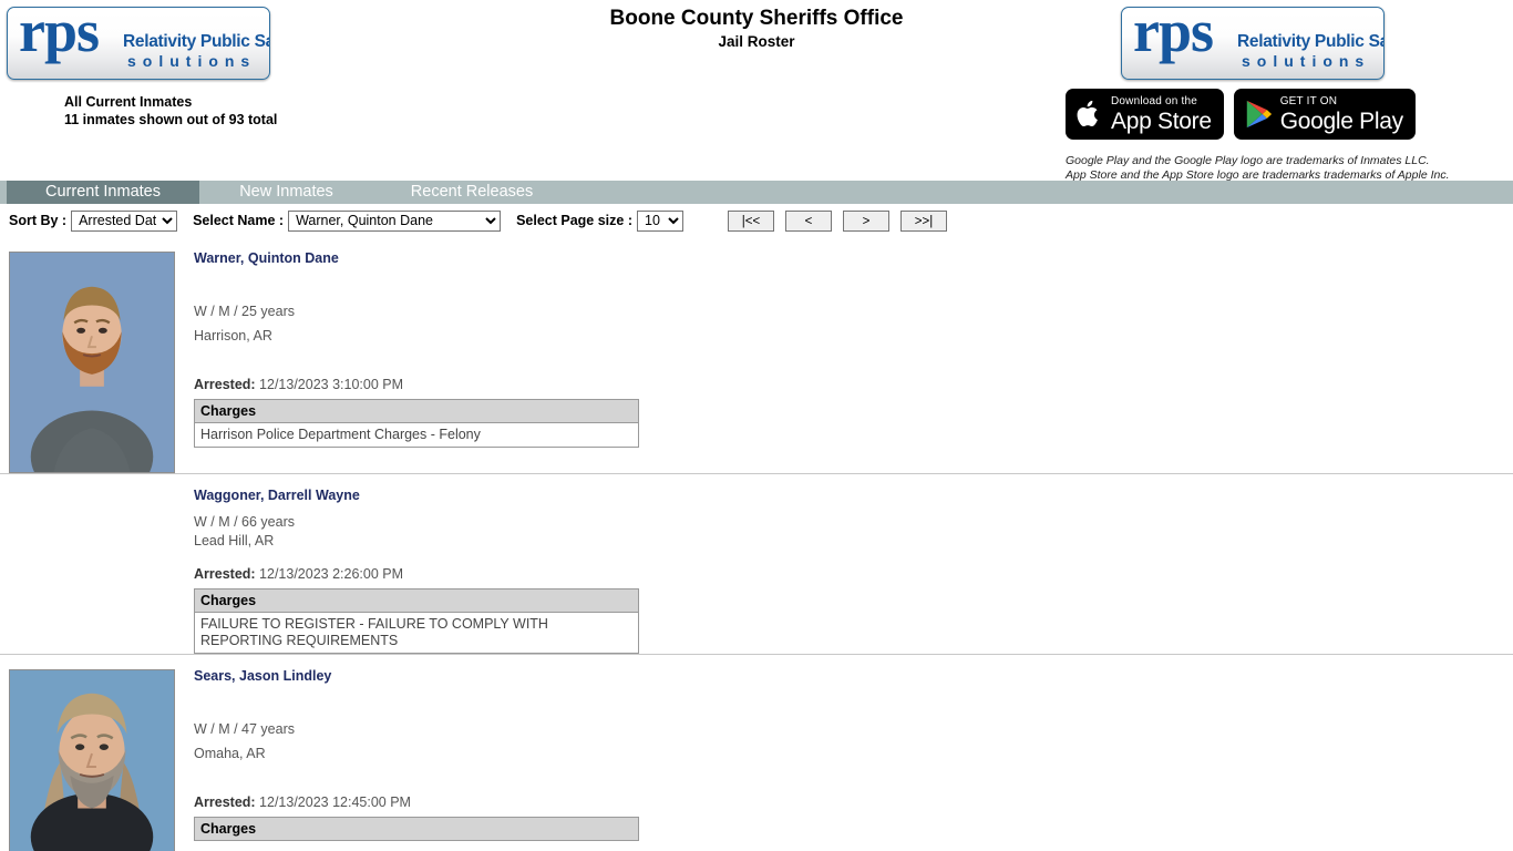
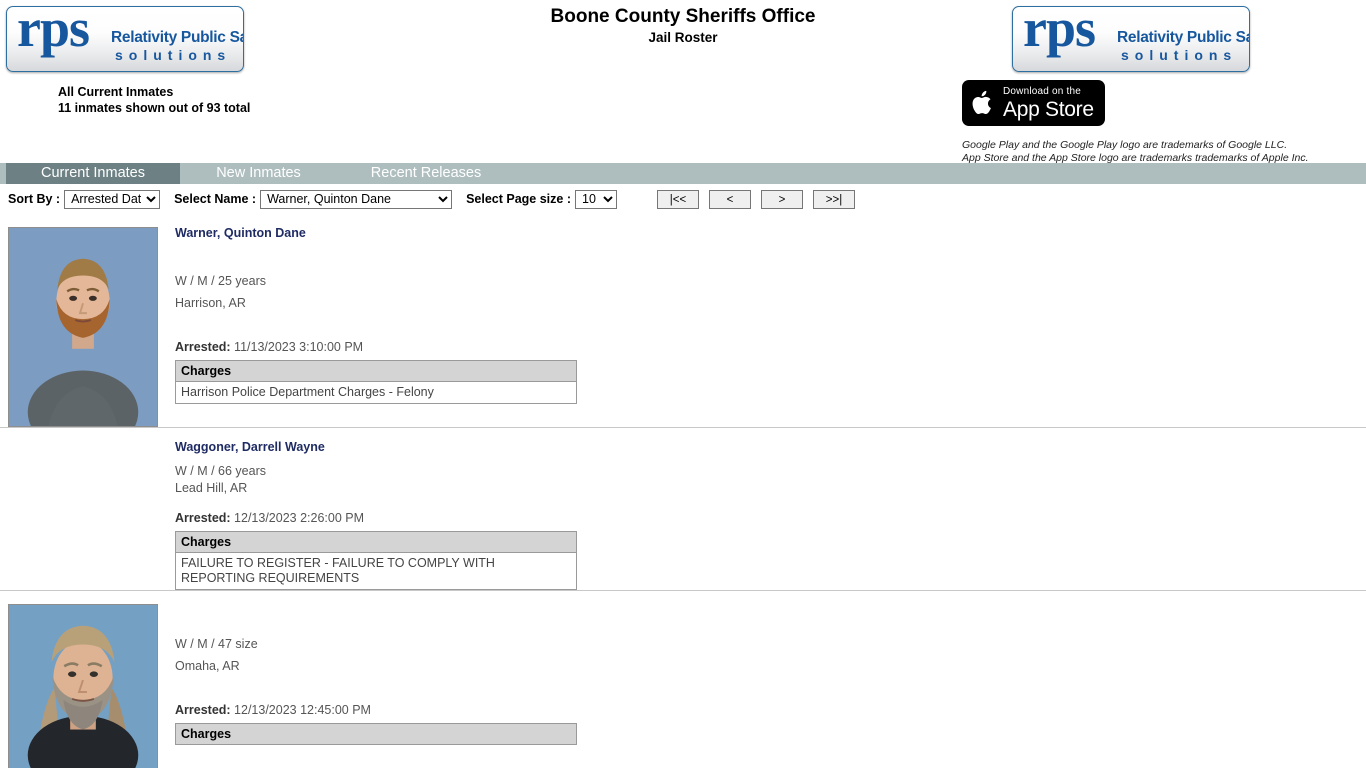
  rps
  Relativity Public S
  solutions
  Boone County Sheriffs Office
  Jail Roster
  All Current Inmates
  11 inmates shown out of 93 total
  rps
  Relativity Public S
  solutions
  Download on the
  App Store
- GET IT ON
- Google Play
- Google Play and the Google Play logo are trademarks of Inmates LLC.
+ Google Play and the Google Play logo are trademarks of Google LLC.
  App Store and the App Store logo are trademarks trademarks of Apple Inc.
  Current Inmates
  New Inmates
  Recent Releases
  Sort By :
  Arrested Dat
  Select Name :
  Warner, Quinton Dane
  Select Page size :
  10
  |<<
  <
  >
  >>|
  Warner, Quinton Dane
  W / M / 25 years
  Harrison, AR
- Arrested: 12/13/2023 3:10:00 PM
+ Arrested: 11/13/2023 3:10:00 PM
  Charges
  Harrison Police Department Charges - Felony
  Waggoner, Darrell Wayne
  W / M / 66 years
  Lead Hill, AR
  Arrested: 12/13/2023 2:26:00 PM
  Charges
  FAILURE TO REGISTER - FAILURE TO COMPLY WITH REPORTING REQUIREMENTS
- Sears, Jason Lindley
- W / M / 47 years
+ W / M / 47 size
  Omaha, AR
  Arrested: 12/13/2023 12:45:00 PM
  Charges
